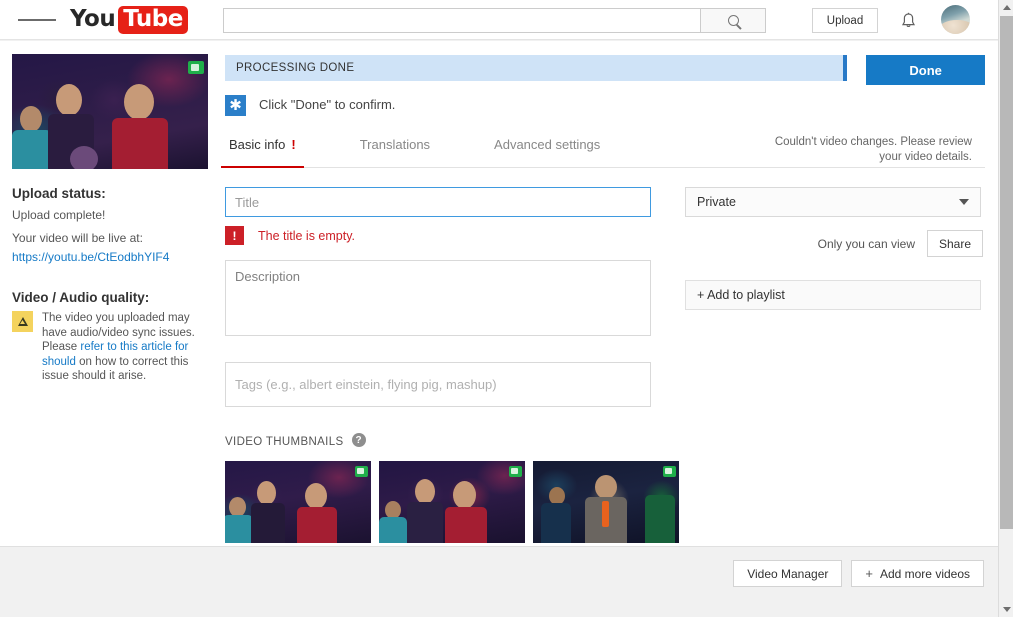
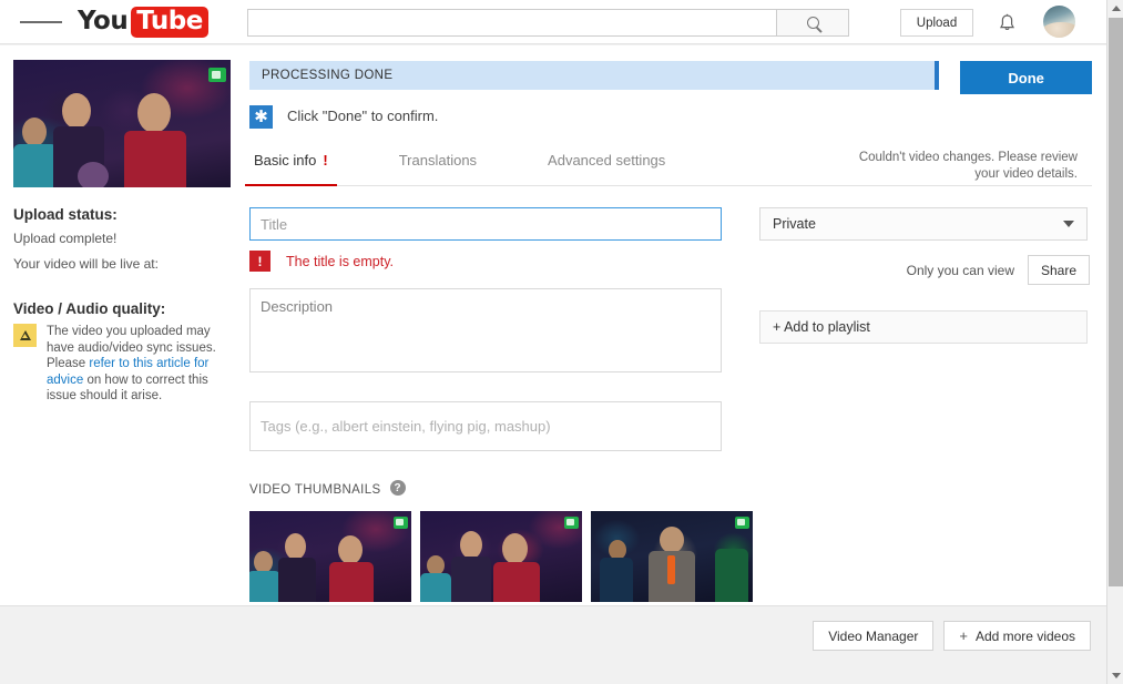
  You
  Tube
  Upload
  Upload status:
  Upload complete!
  Your video will be live at:
- https://youtu.be/CtEodbhYIF4
  Video / Audio quality:
- The video you uploaded may have audio/video sync issues. Please refer to this article for should on how to correct this issue should it arise.
+ The video you uploaded may have audio/video sync issues. Please refer to this article for advice on how to correct this issue should it arise.
  PROCESSING DONE
  Done
  ✱
  Click "Done" to confirm.
  Couldn't video changes. Please review your video details.
  Basic info
  !
  Translations
  Advanced settings
  Title
  !
  The title is empty.
  Description Tags (e.g., albert einstein, flying pig, mashup)
  Private
  Only you can view
  Share
  + Add to playlist
  VIDEO THUMBNAILS
  ?
  Video Manager
  +
  Add more videos
